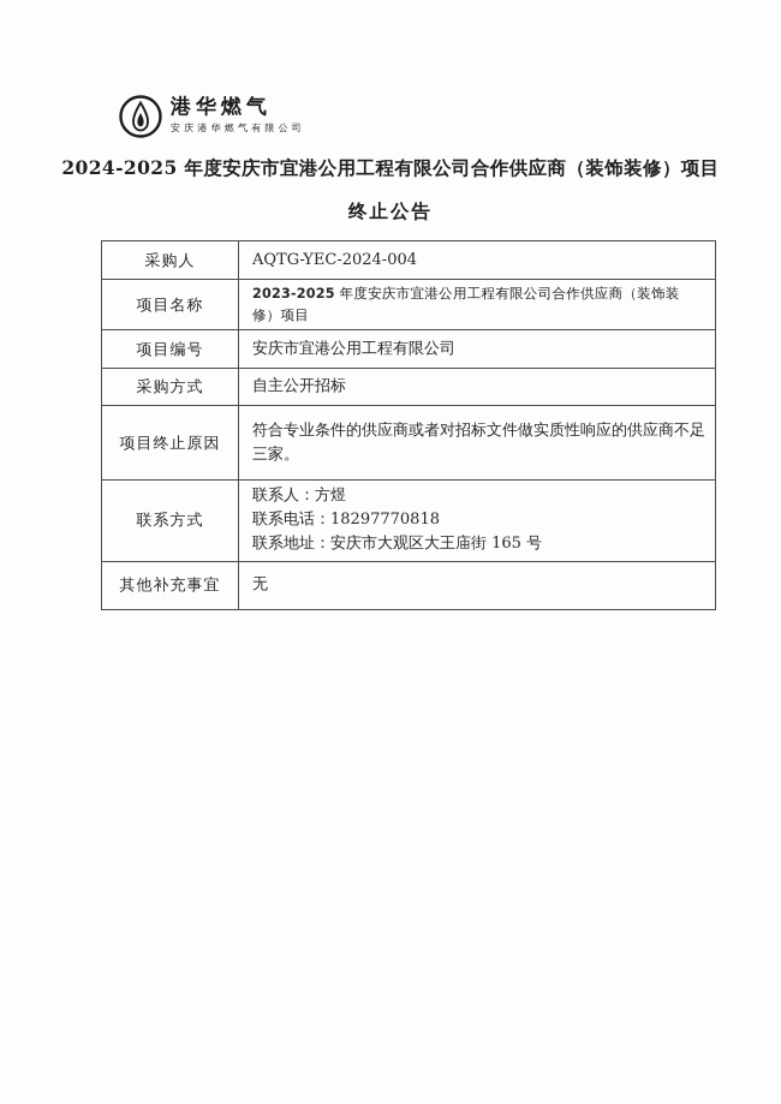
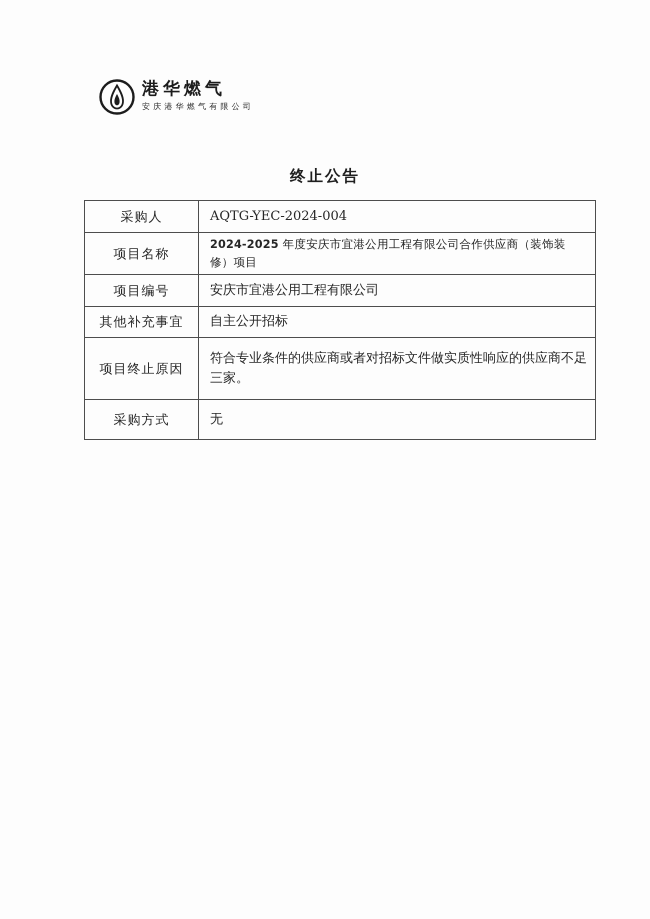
  港华燃气
  安庆港华燃气有限公司
- 2024-2025 年度安庆市宜港公用工程有限公司合作供应商（装饰装修）项目
  终止公告
  采购人	AQTG-YEC-2024-004
- 项目名称	2023-2025 年度安庆市宜港公用工程有限公司合作供应商（装饰装修）项目
+ 项目名称	2024-2025 年度安庆市宜港公用工程有限公司合作供应商（装饰装修）项目
  项目编号	安庆市宜港公用工程有限公司
- 采购方式	自主公开招标
+ 其他补充事宜	自主公开招标
  项目终止原因	符合专业条件的供应商或者对招标文件做实质性响应的供应商不足三家。
- 联系方式	联系人：方煜 联系电话：18297770818 联系地址：安庆市大观区大王庙街 165 号
- 其他补充事宜	无
+ 采购方式	无
